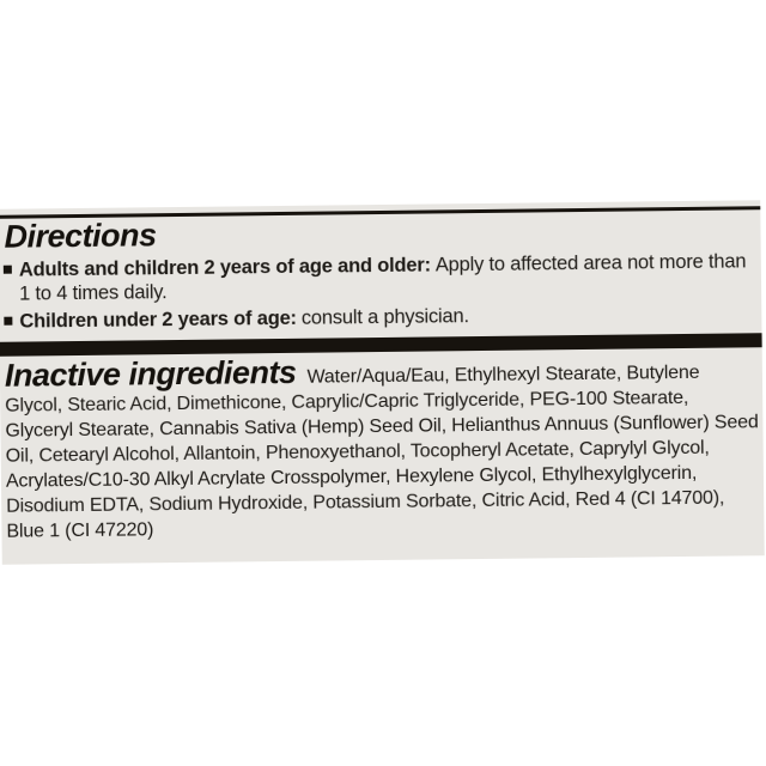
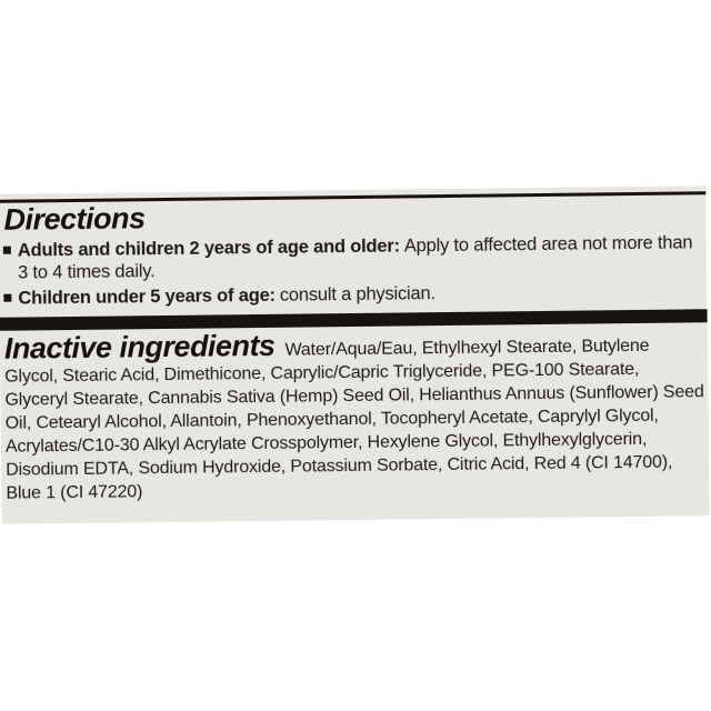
  Directions
- Adults and children 2 years of age and older: Apply to affected area not more than 1 to 4 times daily.
+ Adults and children 2 years of age and older: Apply to affected area not more than 3 to 4 times daily.
- Children under 2 years of age: consult a physician.
+ Children under 5 years of age: consult a physician.
  Inactive ingredients Water/Aqua/Eau, Ethylhexyl Stearate, Butylene Glycol, Stearic Acid, Dimethicone, Caprylic/Capric Triglyceride, PEG-100 Stearate, Glyceryl Stearate, Cannabis Sativa (Hemp) Seed Oil, Helianthus Annuus (Sunflower) Seed Oil, Cetearyl Alcohol, Allantoin, Phenoxyethanol, Tocopheryl Acetate, Caprylyl Glycol, Acrylates/C10-30 Alkyl Acrylate Crosspolymer, Hexylene Glycol, Ethylhexylglycerin, Disodium EDTA, Sodium Hydroxide, Potassium Sorbate, Citric Acid, Red 4 (CI 14700), Blue 1 (CI 47220)
